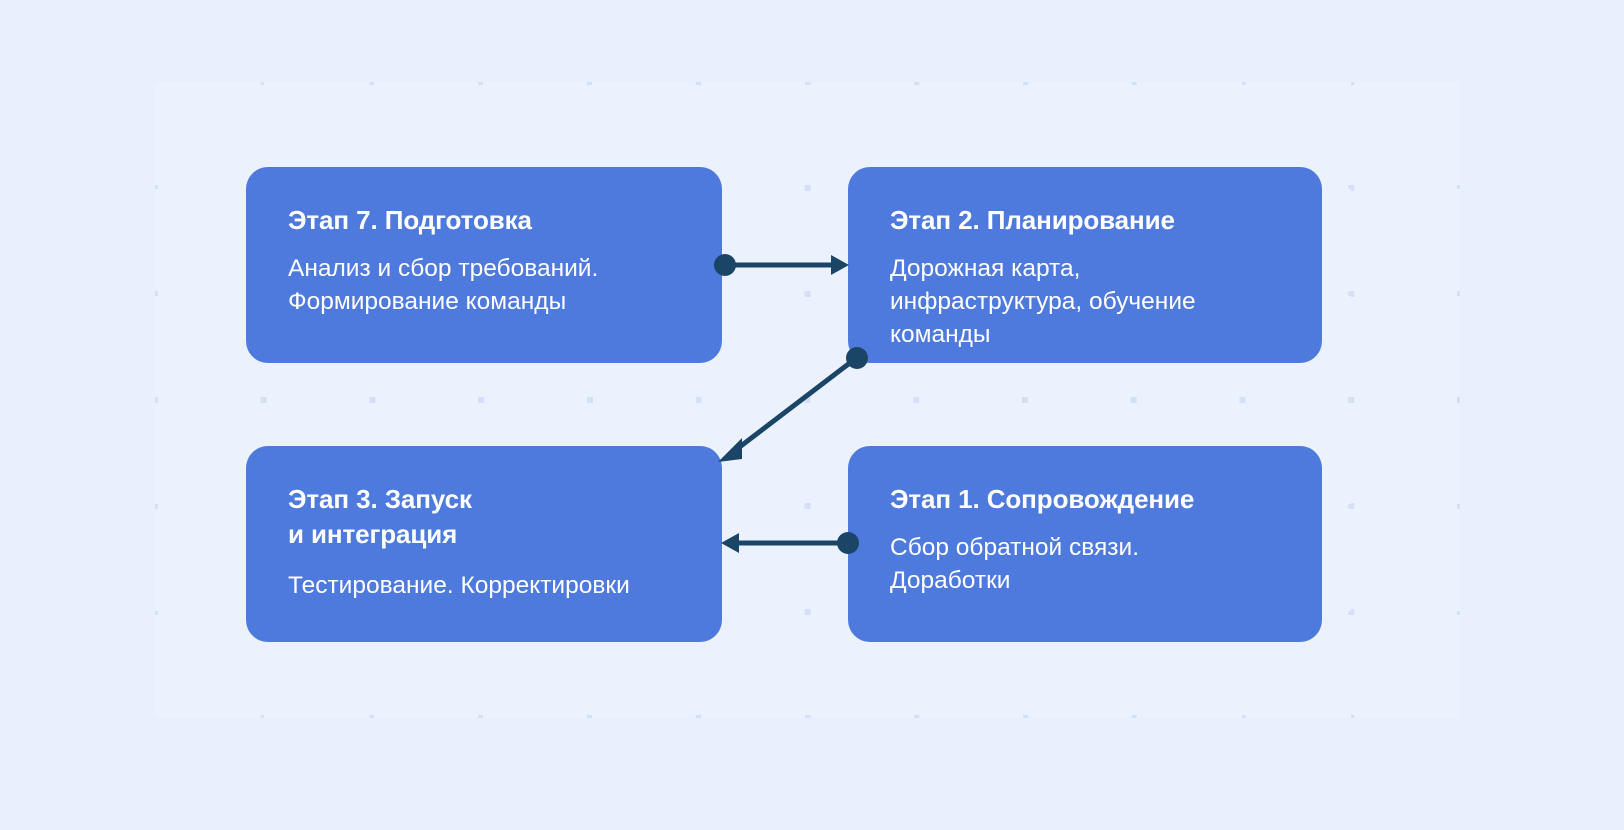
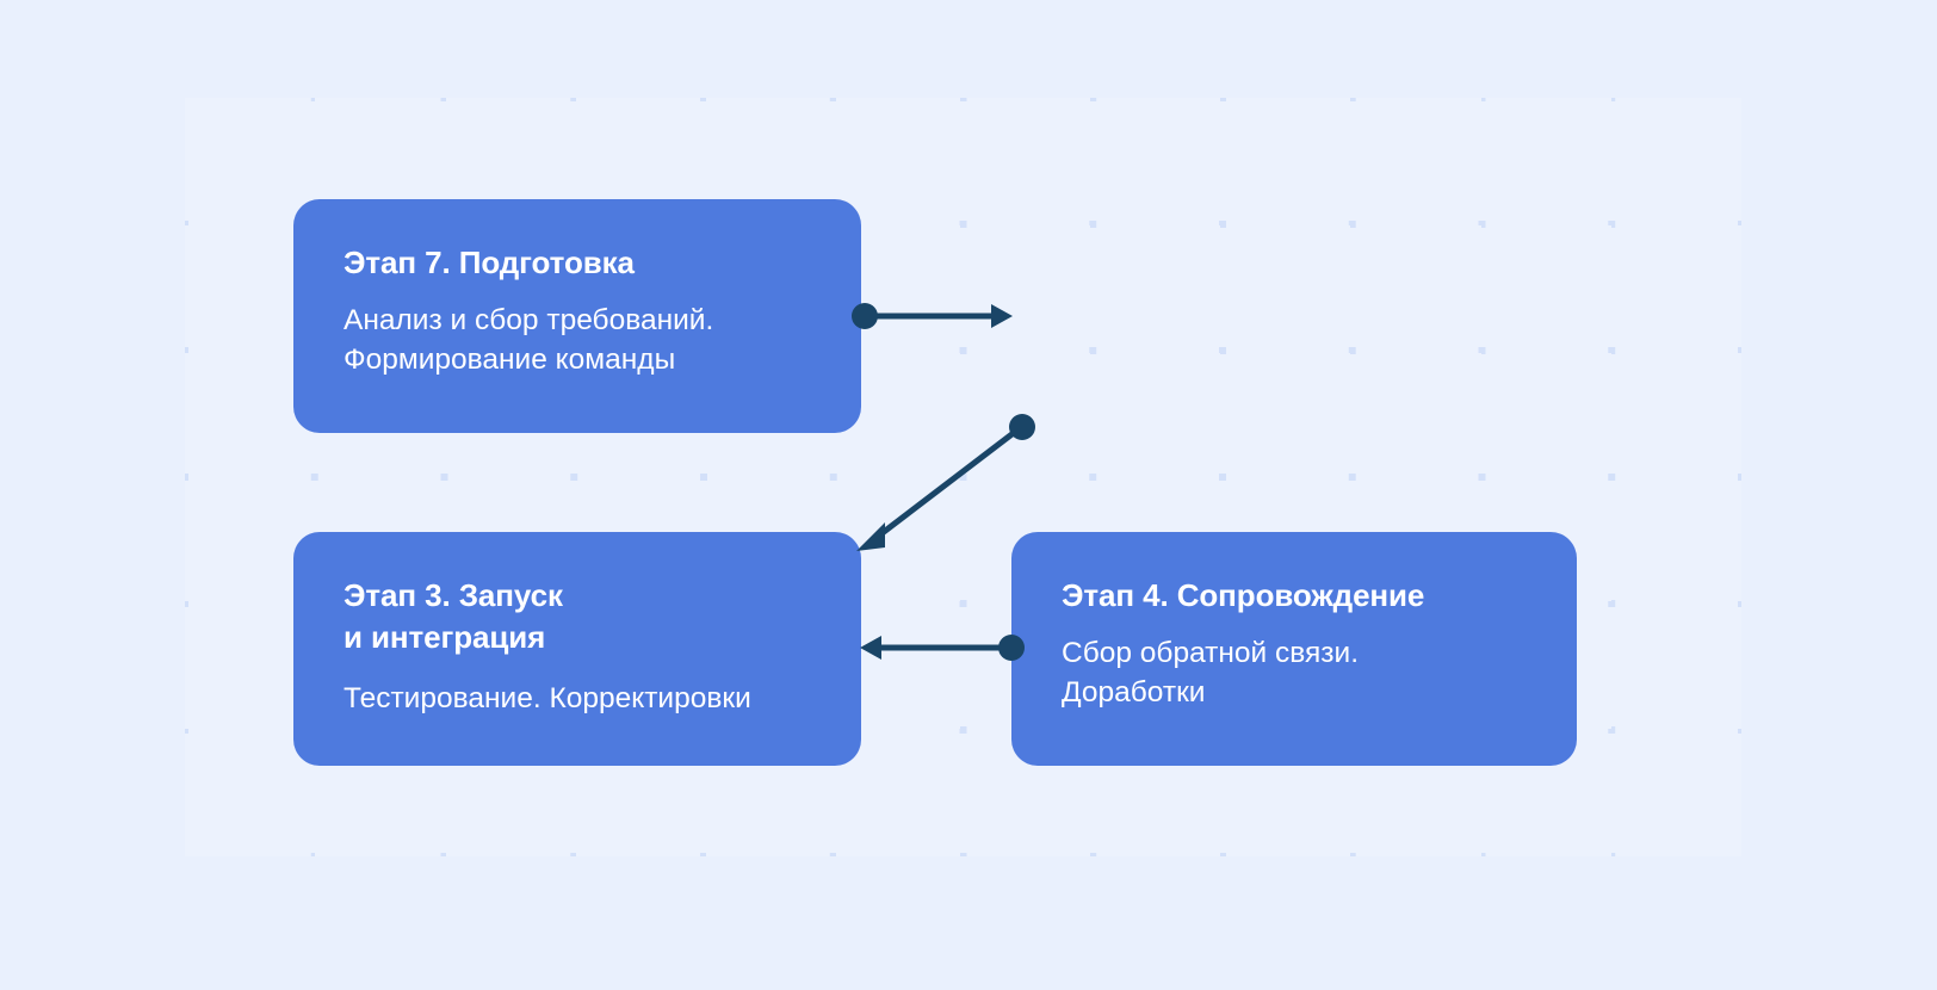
  Этап 7. Подготовка
  Анализ и сбор требований.
  Формирование команды
- Этап 2. Планирование
- Дорожная карта,
- инфраструктура, обучение
- команды
  Этап 3. Запуск
  и интеграция
  Тестирование. Корректировки
- Этап 1. Сопровождение
+ Этап 4. Сопровождение
  Сбор обратной связи.
  Доработки
